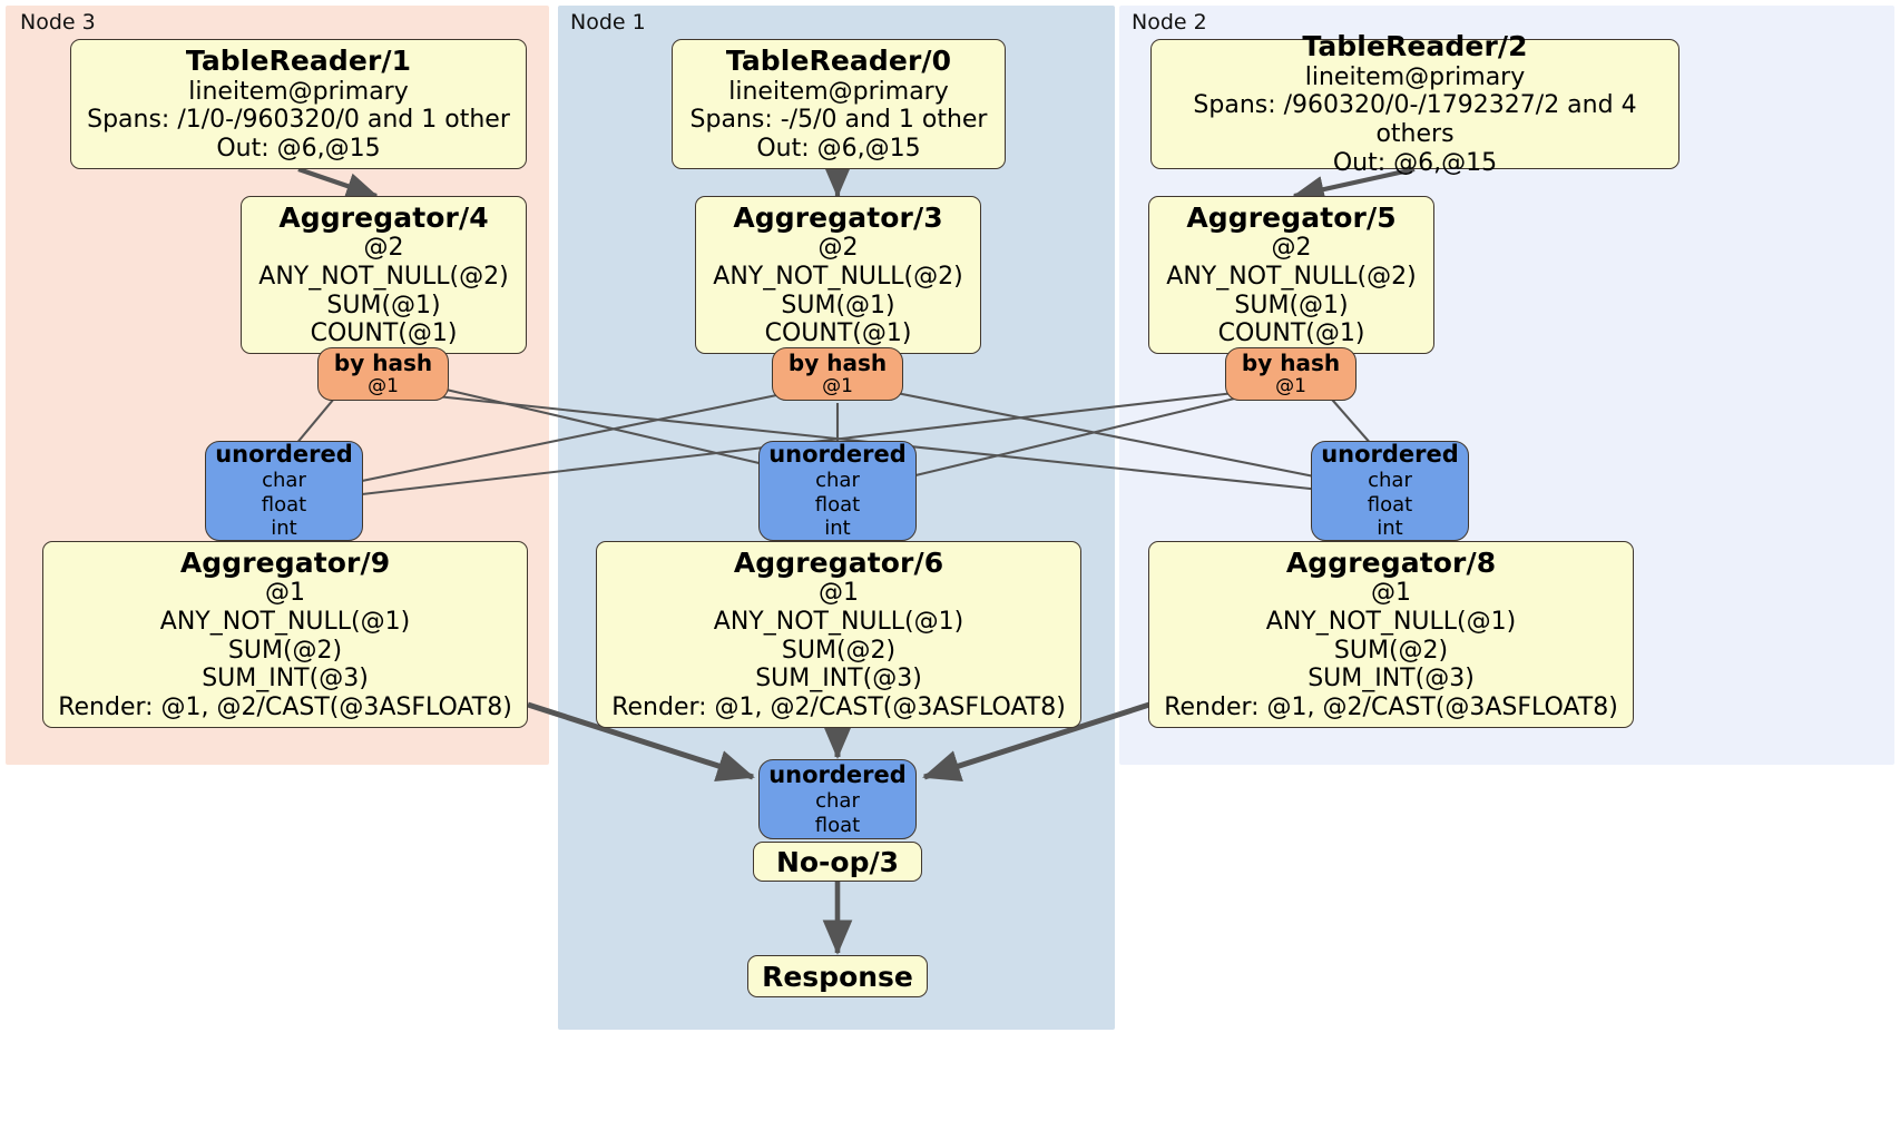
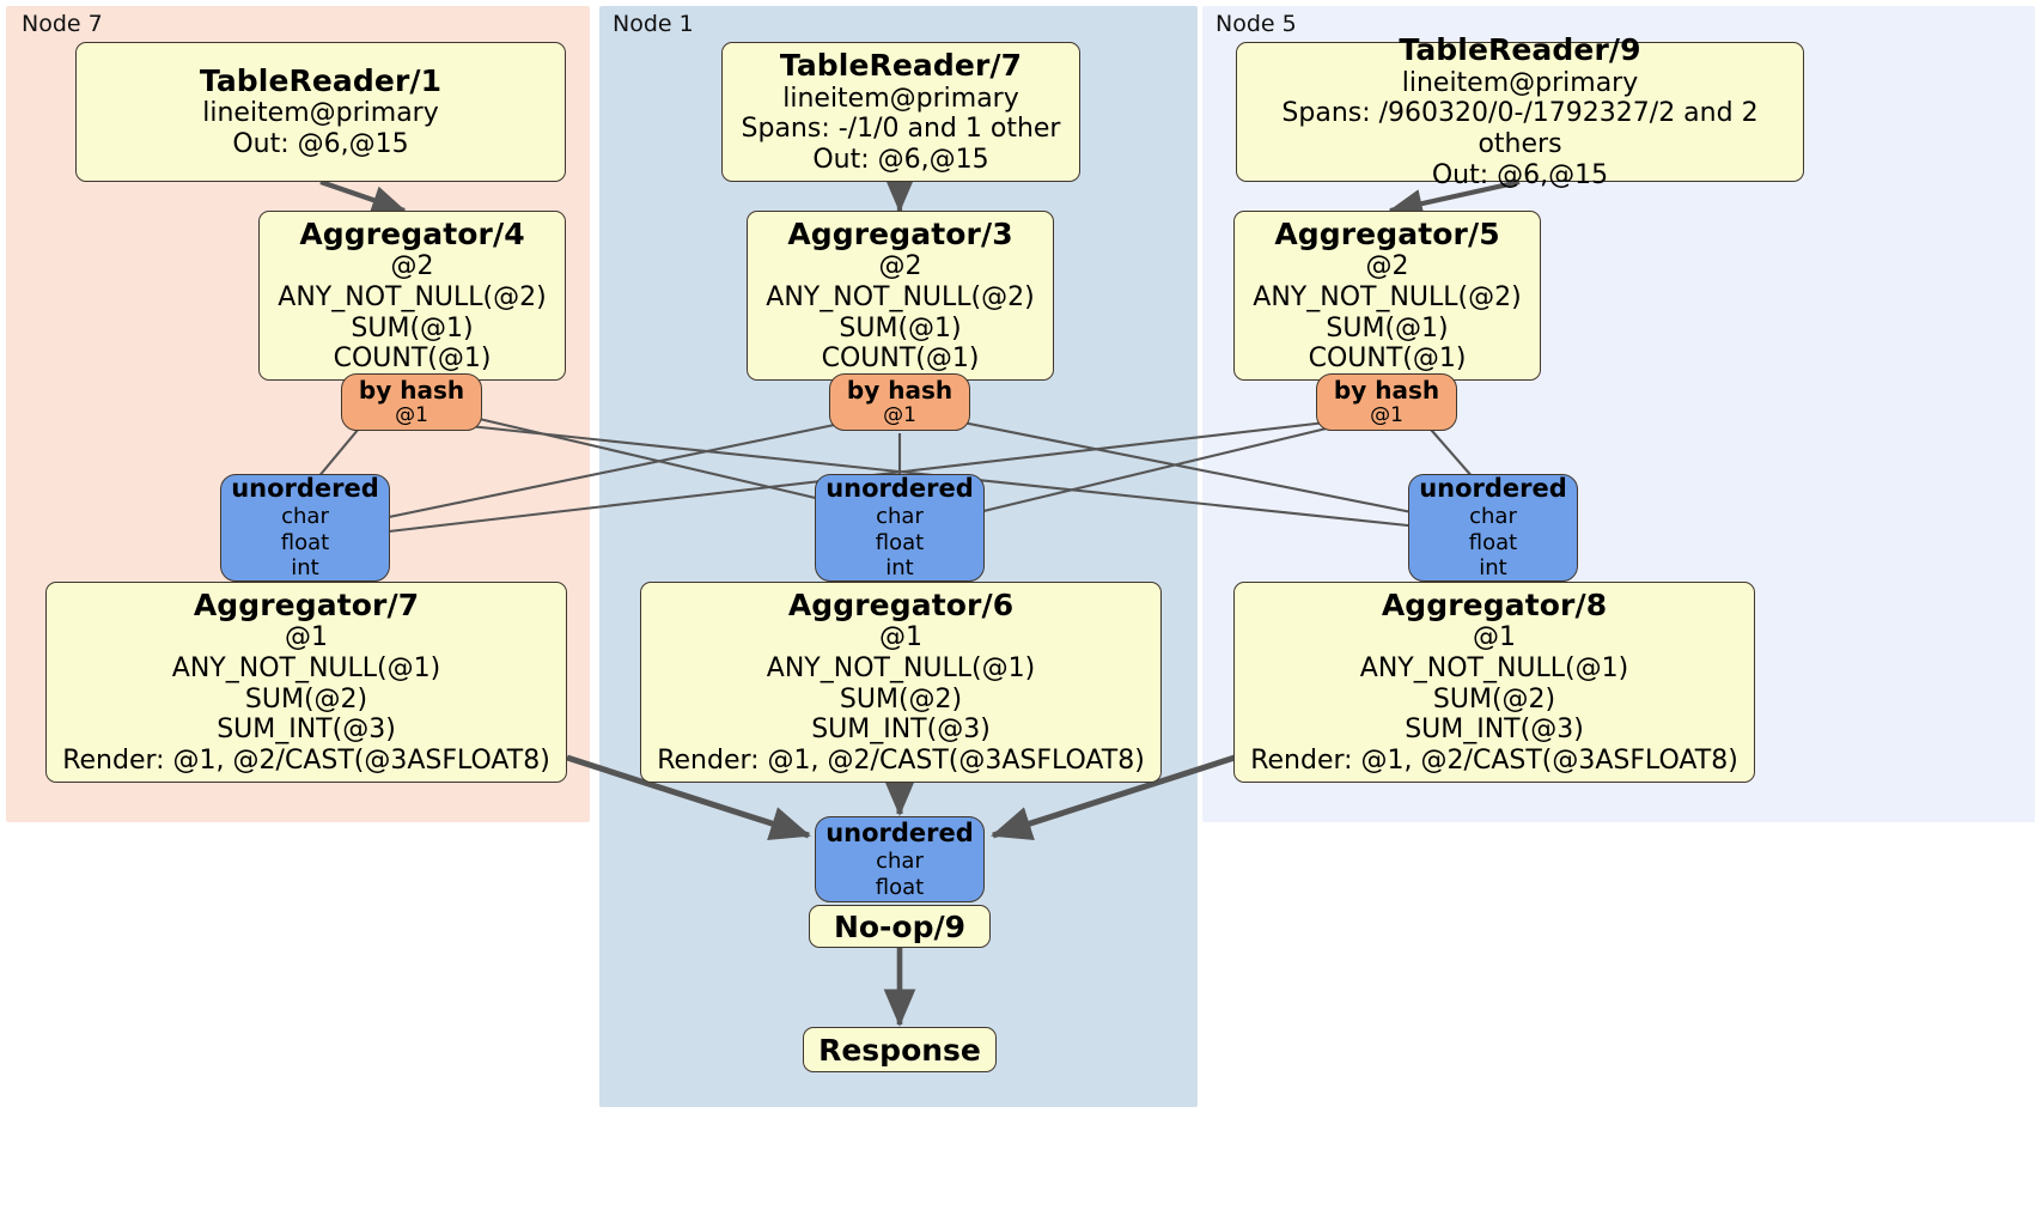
- Node 3
+ Node 7
  Node 1
- Node 2
+ Node 5
  TableReader/1
  lineitem@primary
- Spans: /1/0-/960320/0 and 1 other
  Out: @6,@15
- TableReader/0
+ TableReader/7
  lineitem@primary
- Spans: -/5/0 and 1 other
+ Spans: -/1/0 and 1 other
  Out: @6,@15
- TableReader/2
+ TableReader/9
  lineitem@primary
- Spans: /960320/0-/1792327/2 and 4 others
+ Spans: /960320/0-/1792327/2 and 2 others
  Out: @6,@15
  Aggregator/4
  @2
  ANY_NOT_NULL(@2)
  SUM(@1)
  COUNT(@1)
  Aggregator/3
  @2
  ANY_NOT_NULL(@2)
  SUM(@1)
  COUNT(@1)
  Aggregator/5
  @2
  ANY_NOT_NULL(@2)
  SUM(@1)
  COUNT(@1)
  by hash
  @1
  by hash
  @1
  by hash
  @1
  unordered
  char
  float
  int
  unordered
  char
  float
  int
  unordered
  char
  float
  int
- Aggregator/9
+ Aggregator/7
  @1
  ANY_NOT_NULL(@1)
  SUM(@2)
  SUM_INT(@3)
  Render: @1, @2/CAST(@3ASFLOAT8)
  Aggregator/6
  @1
  ANY_NOT_NULL(@1)
  SUM(@2)
  SUM_INT(@3)
  Render: @1, @2/CAST(@3ASFLOAT8)
  Aggregator/8
  @1
  ANY_NOT_NULL(@1)
  SUM(@2)
  SUM_INT(@3)
  Render: @1, @2/CAST(@3ASFLOAT8)
  unordered
  char
  float
- No-op/3
+ No-op/9
  Response
